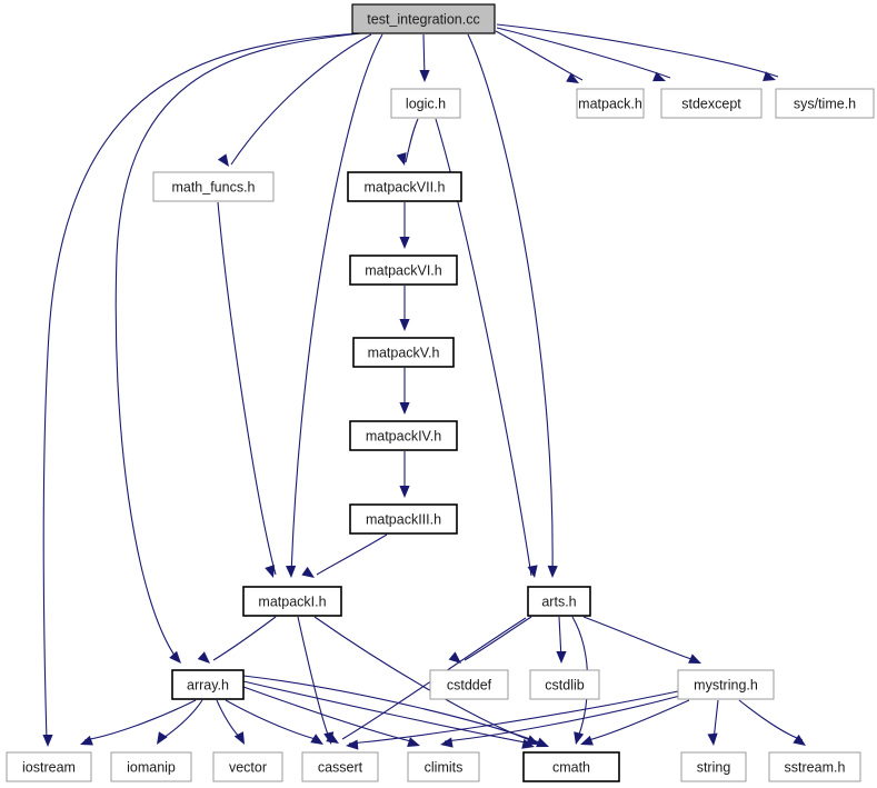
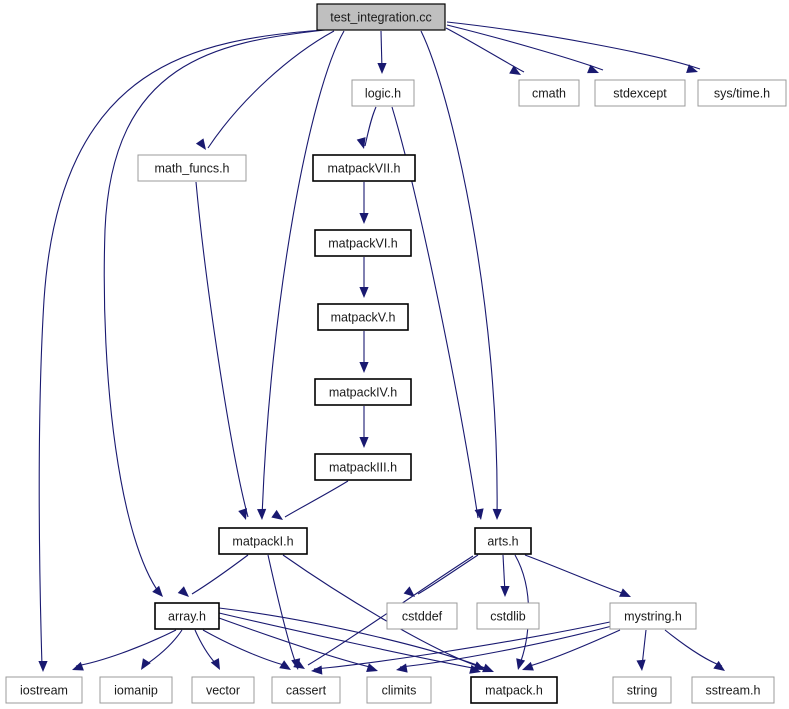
  test_integration.cc
- matpack.h
+ cmath
  stdexcept
  sys/time.h
  logic.h
  math_funcs.h
  matpackVII.h
  matpackVI.h
  matpackV.h
  matpackIV.h
  matpackIII.h
  matpackI.h
  arts.h
  array.h
  cstddef
  cstdlib
  mystring.h
  iostream
  iomanip
  vector
  cassert
  climits
- cmath
+ matpack.h
  string
  sstream.h
